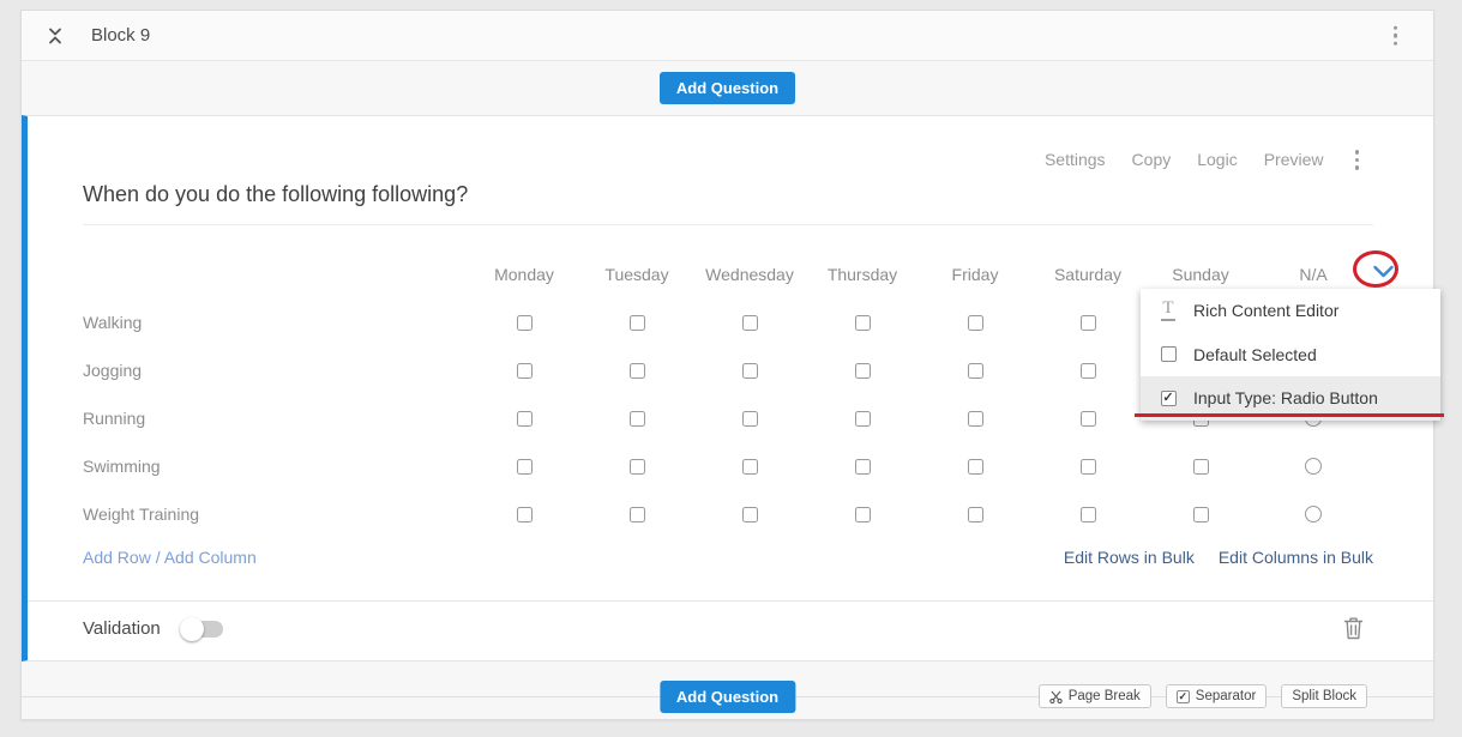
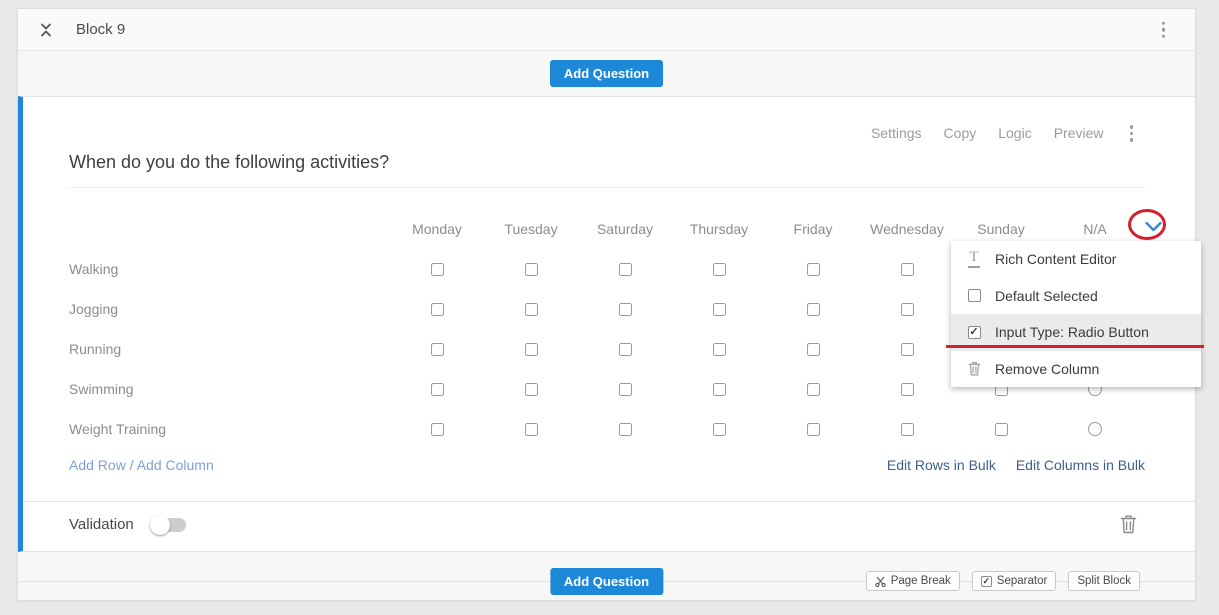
  Block 9
  Add Question
  Settings
  Copy
  Logic
  Preview
- When do you do the following following?
+ When do you do the following activities?
  Monday
  Tuesday
- Wednesday
+ Saturday
  Thursday
  Friday
- Saturday
+ Wednesday
  Sunday
  N/A
  Walking
  Jogging
  Running
  Swimming
  Weight Training
  Add Row / Add Column
  Edit Rows in Bulk
  Edit Columns in Bulk
  Validation
  Add Question
  Page Break
  ✓
  Separator
  Split Block
  T
  Rich Content Editor
  Default Selected
  ✓
  Input Type: Radio Button
+ Remove Column
